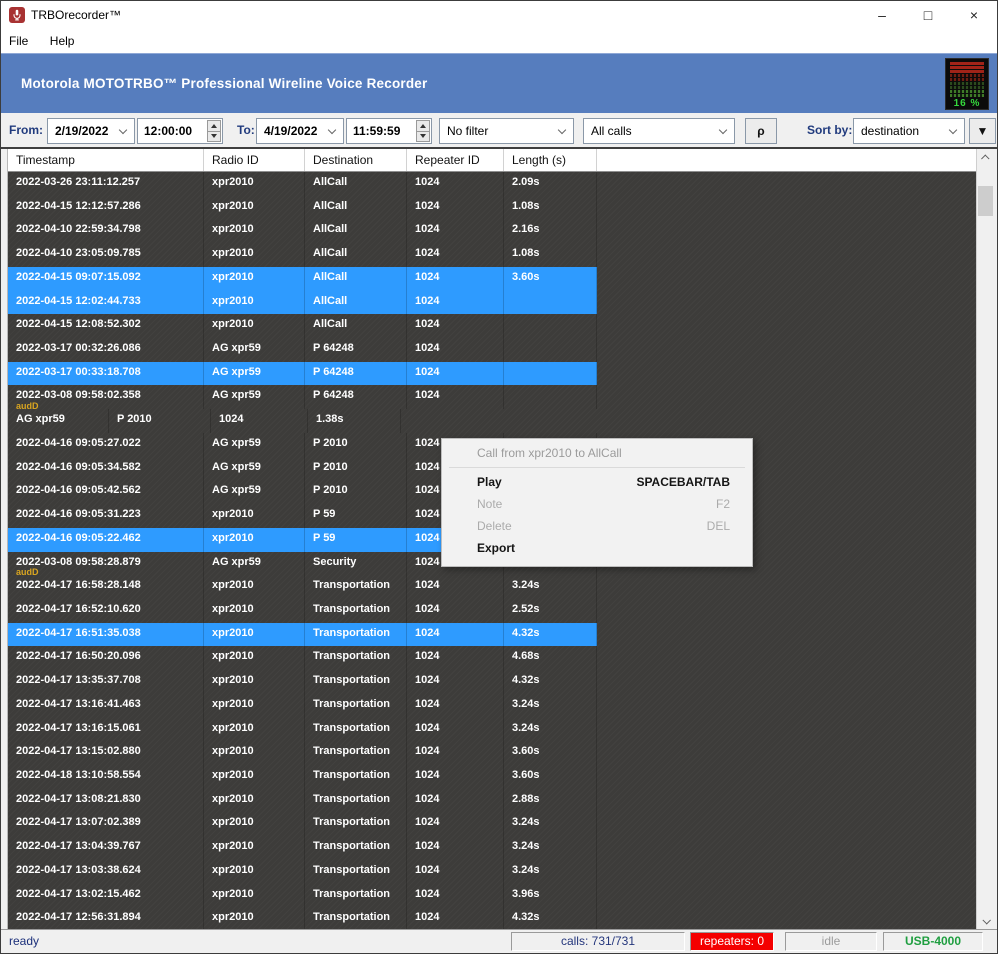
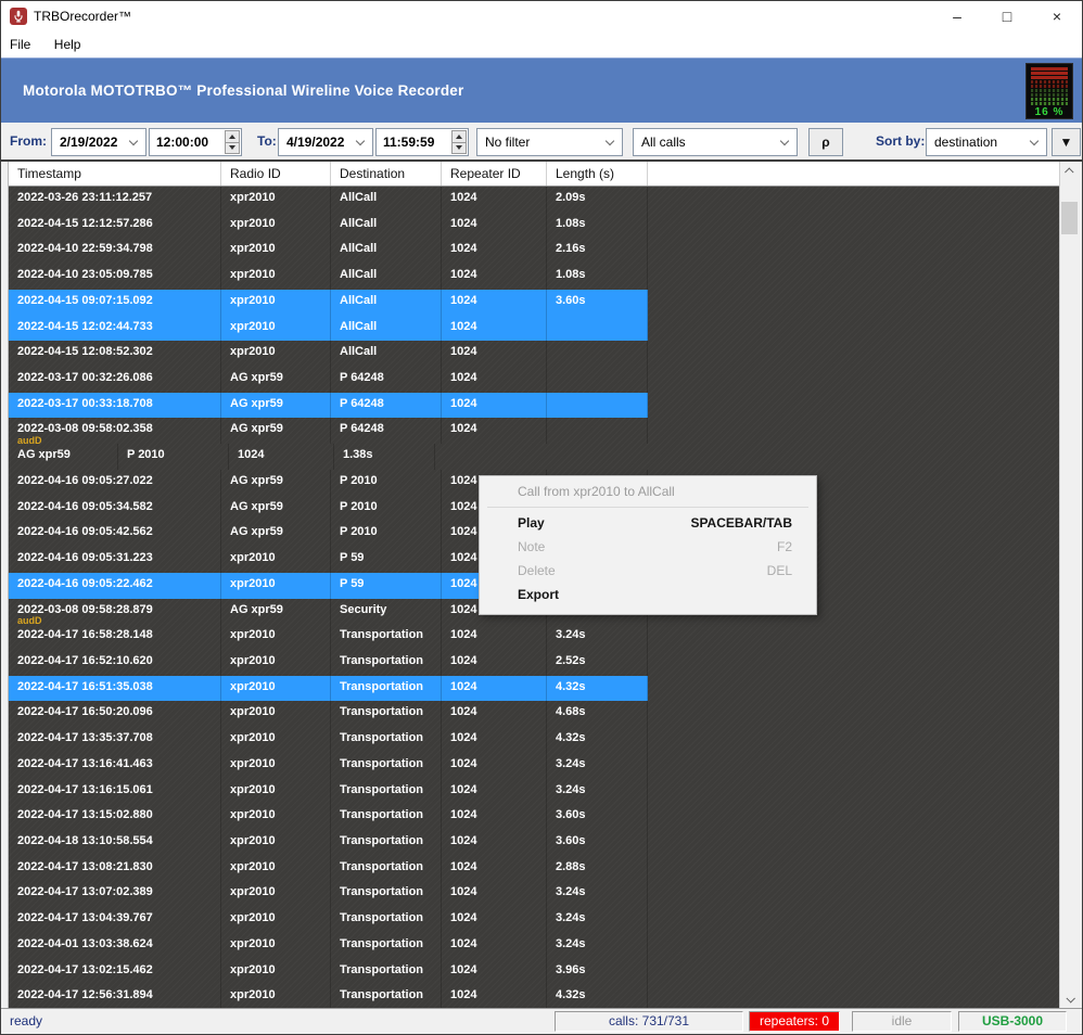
  TRBOrecorder™
  –
  □
  ×
  File Help
  Motorola MOTOTRBO™ Professional Wireline Voice Recorder
  16 %
  From:
  2/19/2022
  12:00:00
  To:
  4/19/2022
  11:59:59
  No filter
  All calls
  ρ
  Sort by:
  destination
  ▼
  Timestamp
  Radio ID
  Destination
  Repeater ID
  Length (s)
  2022-03-26 23:11:12.257
  xpr2010
  AllCall
  1024
  2.09s
  2022-04-15 12:12:57.286
  xpr2010
  AllCall
  1024
  1.08s
  2022-04-10 22:59:34.798
  xpr2010
  AllCall
  1024
  2.16s
  2022-04-10 23:05:09.785
  xpr2010
  AllCall
  1024
  1.08s
  2022-04-15 09:07:15.092
  xpr2010
  AllCall
  1024
  3.60s
  2022-04-15 12:02:44.733
  xpr2010
  AllCall
  1024
  2022-04-15 12:08:52.302
  xpr2010
  AllCall
  1024
  2022-03-17 00:32:26.086
  AG xpr59
  P 64248
  1024
  2022-03-17 00:33:18.708
  AG xpr59
  P 64248
  1024
  2022-03-08 09:58:02.358
  audD
  AG xpr59
  P 64248
  1024
  AG xpr59
  P 2010
  1024
  1.38s
  2022-04-16 09:05:27.022
  AG xpr59
  P 2010
  1024
  2022-04-16 09:05:34.582
  AG xpr59
  P 2010
  1024
  2022-04-16 09:05:42.562
  AG xpr59
  P 2010
  1024
  2022-04-16 09:05:31.223
  xpr2010
  P 59
  1024
  2022-04-16 09:05:22.462
  xpr2010
  P 59
  1024
  2022-03-08 09:58:28.879
  audD
  AG xpr59
  Security
  1024
  2022-04-17 16:58:28.148
  xpr2010
  Transportation
  1024
  3.24s
  2022-04-17 16:52:10.620
  xpr2010
  Transportation
  1024
  2.52s
  2022-04-17 16:51:35.038
  xpr2010
  Transportation
  1024
  4.32s
  2022-04-17 16:50:20.096
  xpr2010
  Transportation
  1024
  4.68s
  2022-04-17 13:35:37.708
  xpr2010
  Transportation
  1024
  4.32s
  2022-04-17 13:16:41.463
  xpr2010
  Transportation
  1024
  3.24s
  2022-04-17 13:16:15.061
  xpr2010
  Transportation
  1024
  3.24s
  2022-04-17 13:15:02.880
  xpr2010
  Transportation
  1024
  3.60s
  2022-04-18 13:10:58.554
  xpr2010
  Transportation
  1024
  3.60s
  2022-04-17 13:08:21.830
  xpr2010
  Transportation
  1024
  2.88s
  2022-04-17 13:07:02.389
  xpr2010
  Transportation
  1024
  3.24s
  2022-04-17 13:04:39.767
  xpr2010
  Transportation
  1024
  3.24s
- 2022-04-17 13:03:38.624
+ 2022-04-01 13:03:38.624
  xpr2010
  Transportation
  1024
  3.24s
  2022-04-17 13:02:15.462
  xpr2010
  Transportation
  1024
  3.96s
  2022-04-17 12:56:31.894
  xpr2010
  Transportation
  1024
  4.32s
  Call from xpr2010 to AllCall
  Play
  SPACEBAR/TAB
  Note
  F2
  Delete
  DEL
  Export
  ready
  calls: 731/731
  repeaters: 0
  idle
- USB-4000
+ USB-3000
